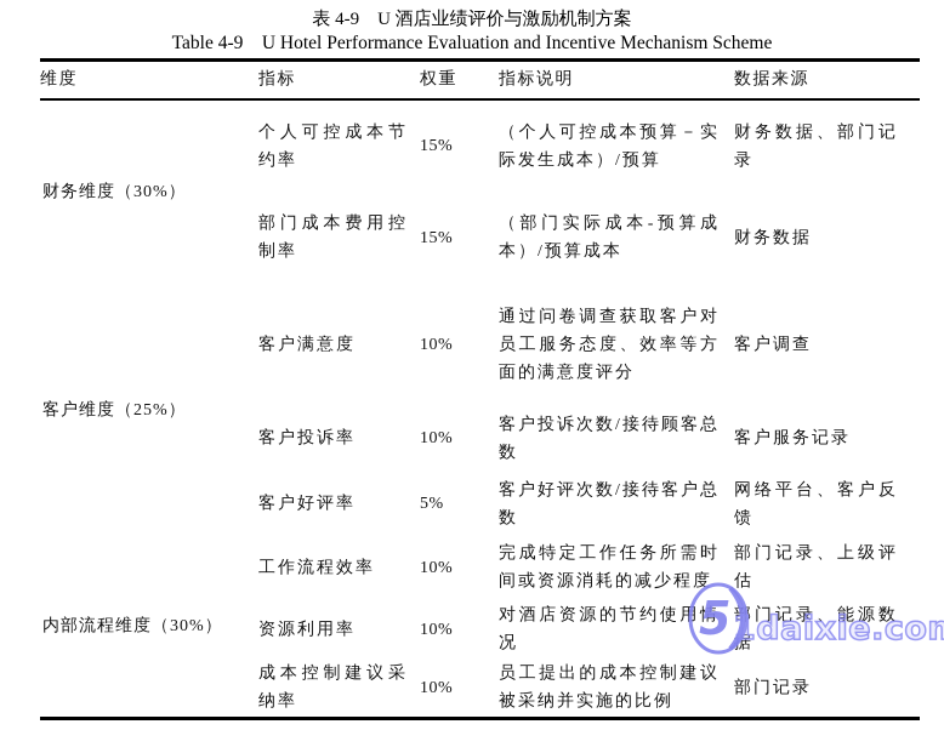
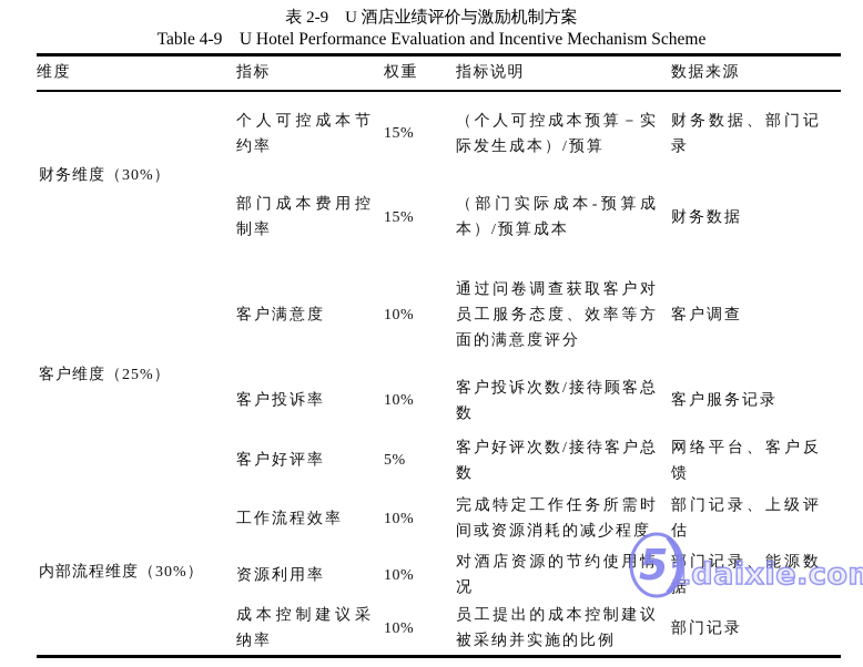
- 表 4-9 U 酒店业绩评价与激励机制方案
+ 表 2-9 U 酒店业绩评价与激励机制方案
  Table 4-9 U Hotel Performance Evaluation and Incentive Mechanism Scheme
  维度	指标	权重	指标说明	数据来源
  财务维度（30%）	个人可控成本节约率	15%	（个人可控成本预算－实际发生成本）/预算	财务数据、部门记录
  部门成本费用控制率	15%	（部门实际成本-预算成本）/预算成本	财务数据
  客户维度（25%）	客户满意度	10%	通过问卷调查获取客户对员工服务态度、效率等方面的满意度评分	客户调查
  客户投诉率	10%	客户投诉次数/接待顾客总数	客户服务记录
  客户好评率	5%	客户好评次数/接待客户总数	网络平台、客户反馈
  内部流程维度（30%）	工作流程效率	10%	完成特定工作任务所需时间或资源消耗的减少程度	部门记录、上级评估
  资源利用率	10%	对酒店资源的节约使情况	门记录、能源数据
  成本控制建议采纳率	10%	员工提出的成本控制建议被采纳并实施的比例	部门记录
  5
  1daixie.co
